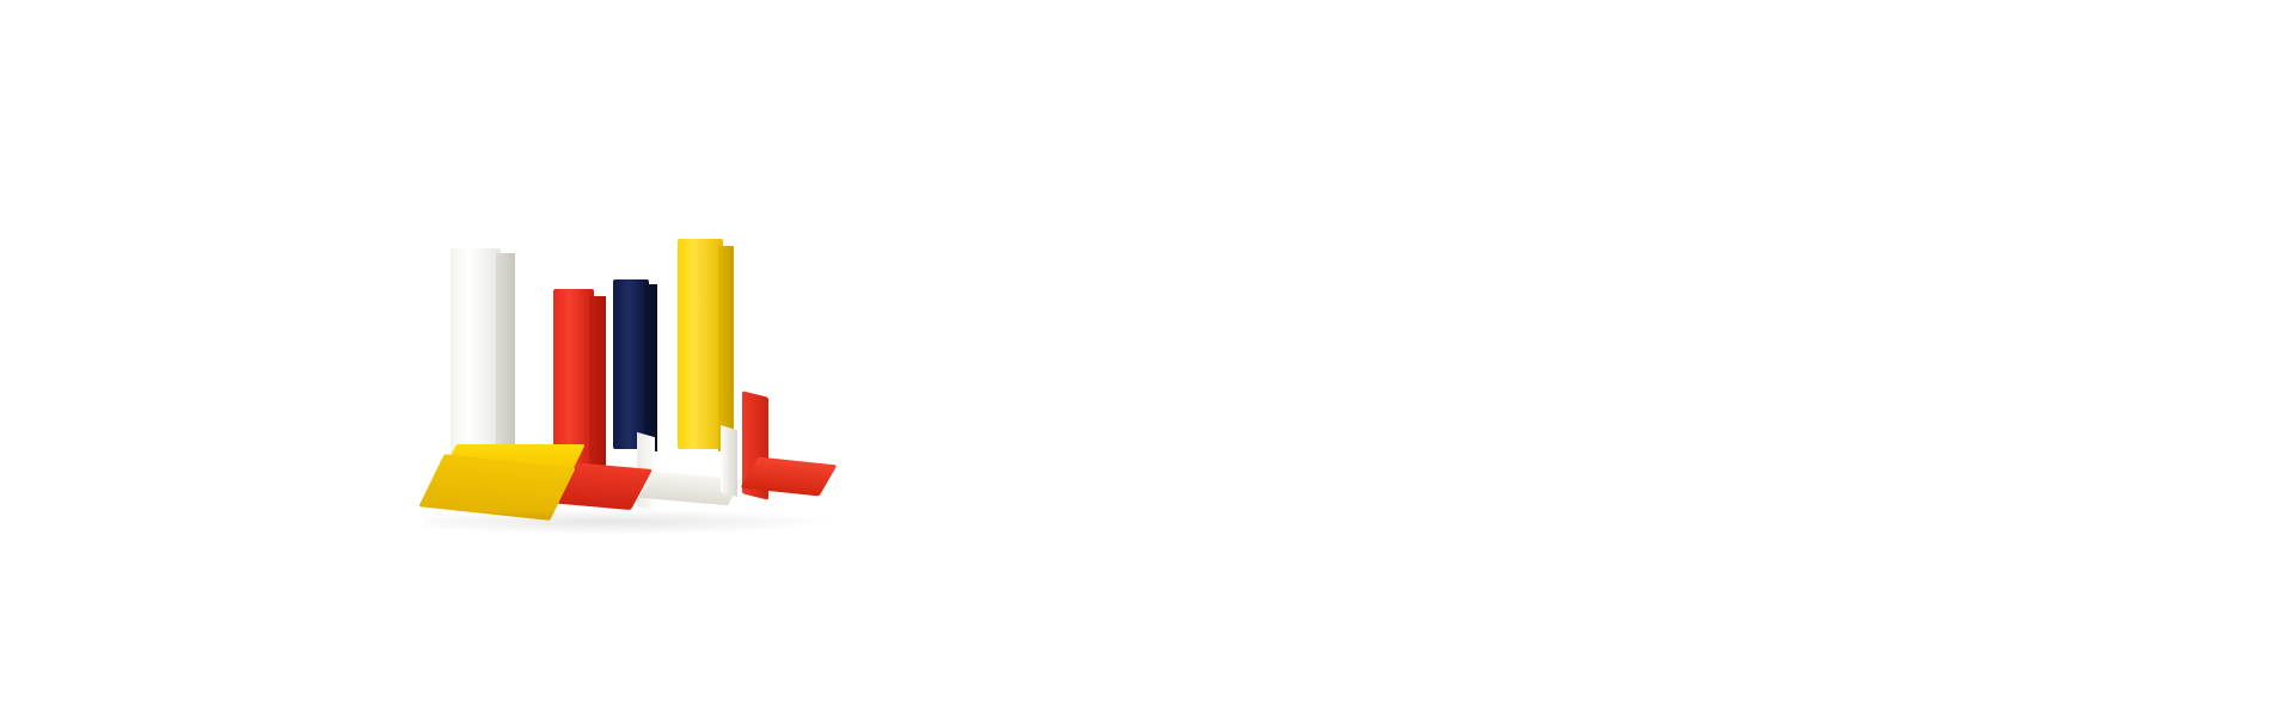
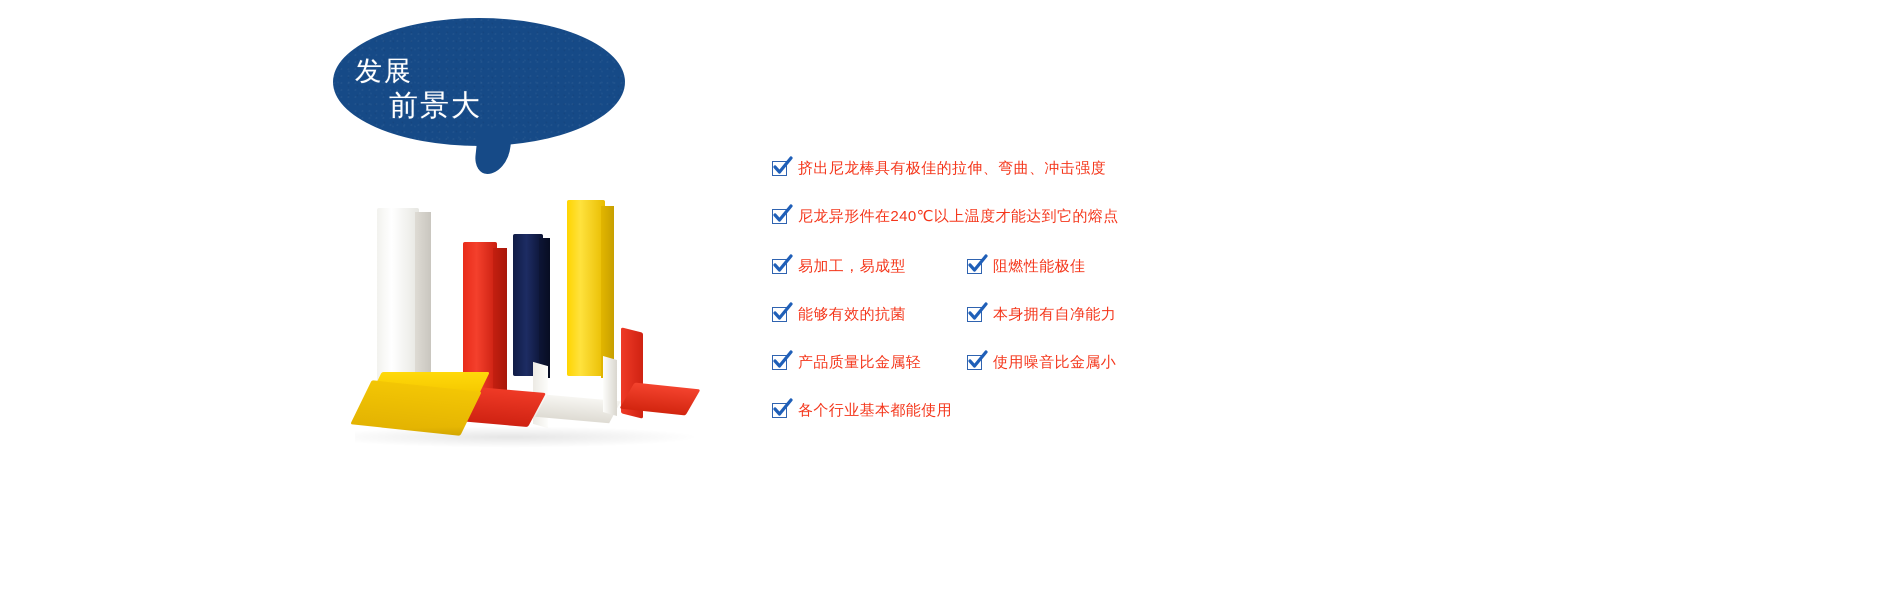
+ 发展
+ 前景大
+ 挤出尼龙棒具有极佳的拉伸、弯曲、冲击强度
+ 尼龙异形件在240℃以上温度才能达到它的熔点
+ 易加工，易成型
+ 阻燃性能极佳
+ 能够有效的抗菌
+ 本身拥有自净能力
+ 产品质量比金属轻
+ 使用噪音比金属小
+ 各个行业基本都能使用
